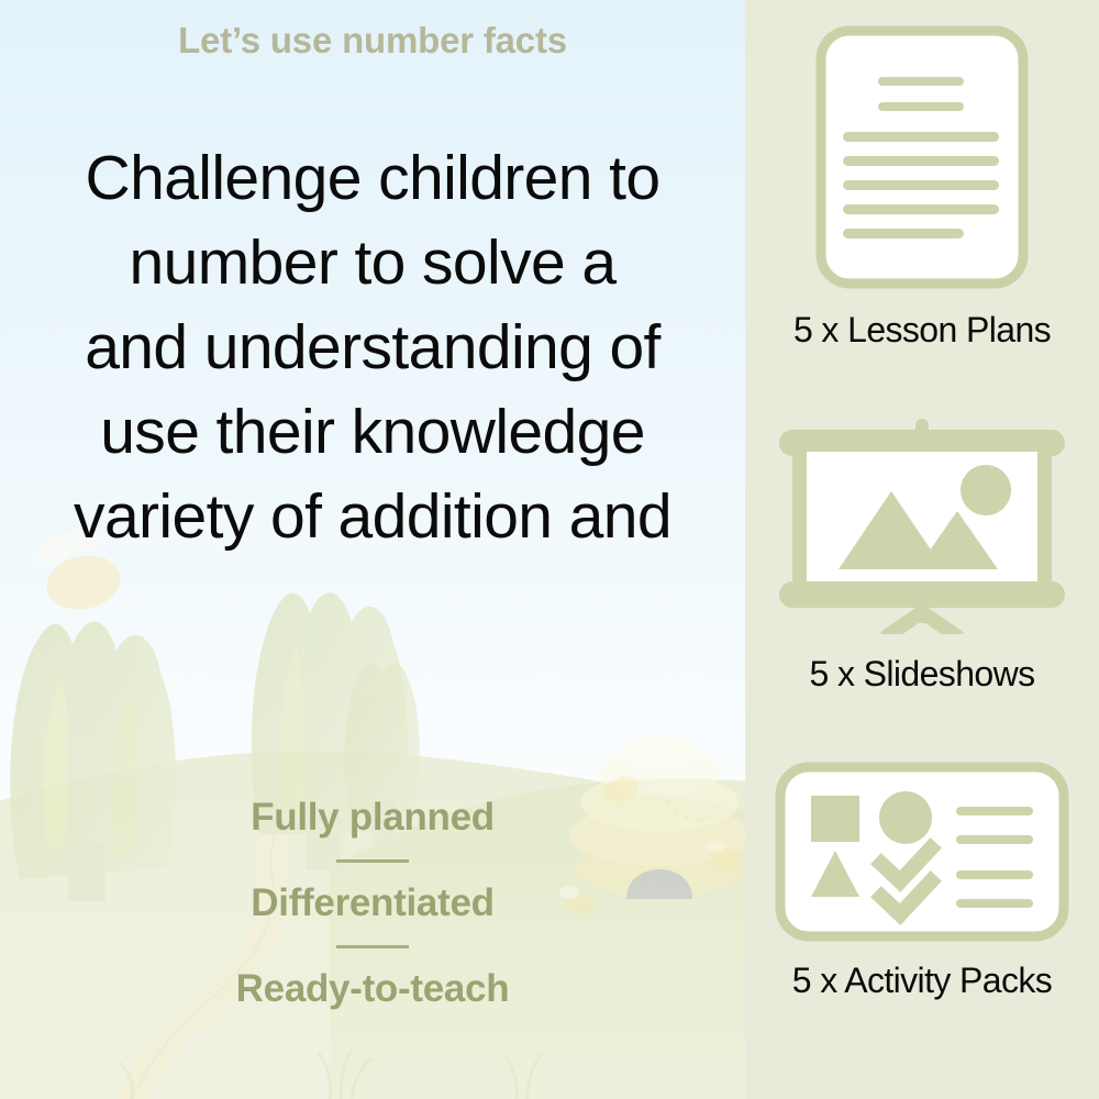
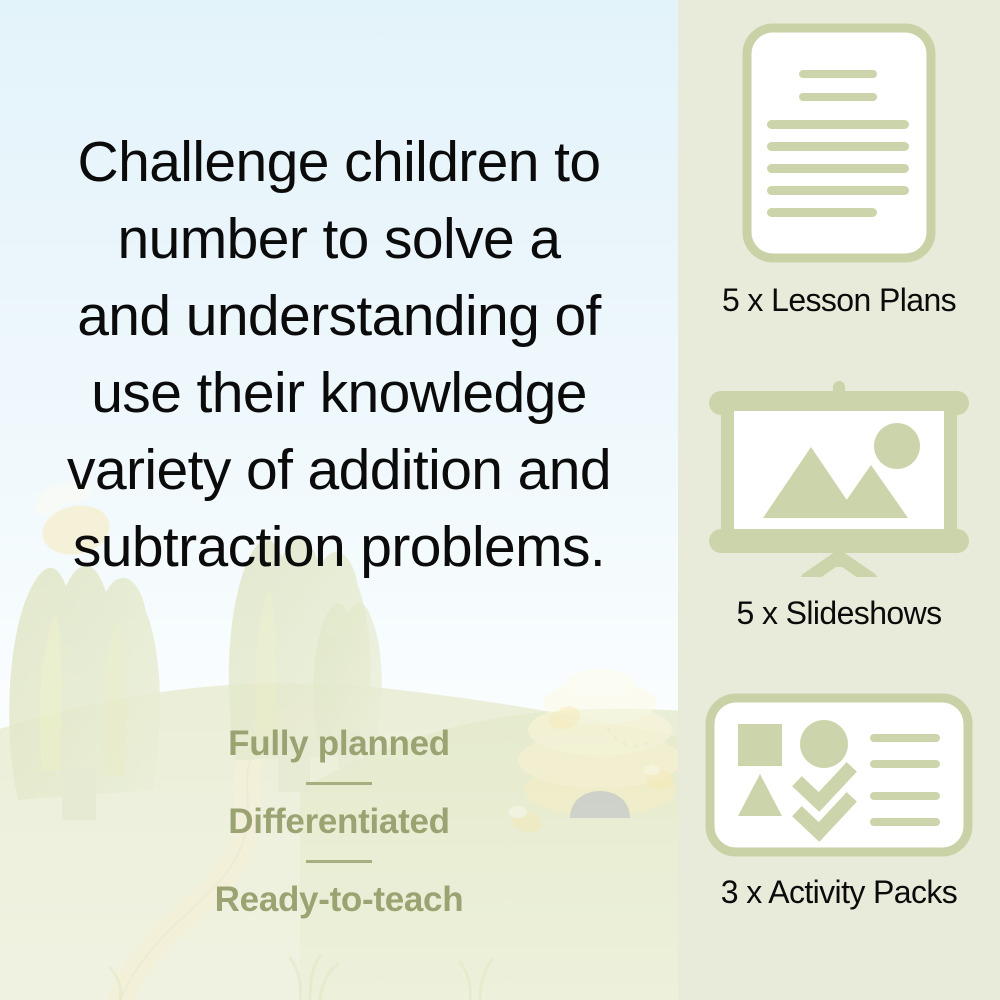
- Let’s use number facts
  Challenge children to
  number to solve a
  and understanding of
  use their knowledge
  variety of addition and
+ subtraction problems.
  Fully planned
  Differentiated
  Ready-to-teach
  5 x Lesson Plans
  5 x Slideshows
- 5 x Activity Packs
+ 3 x Activity Packs
